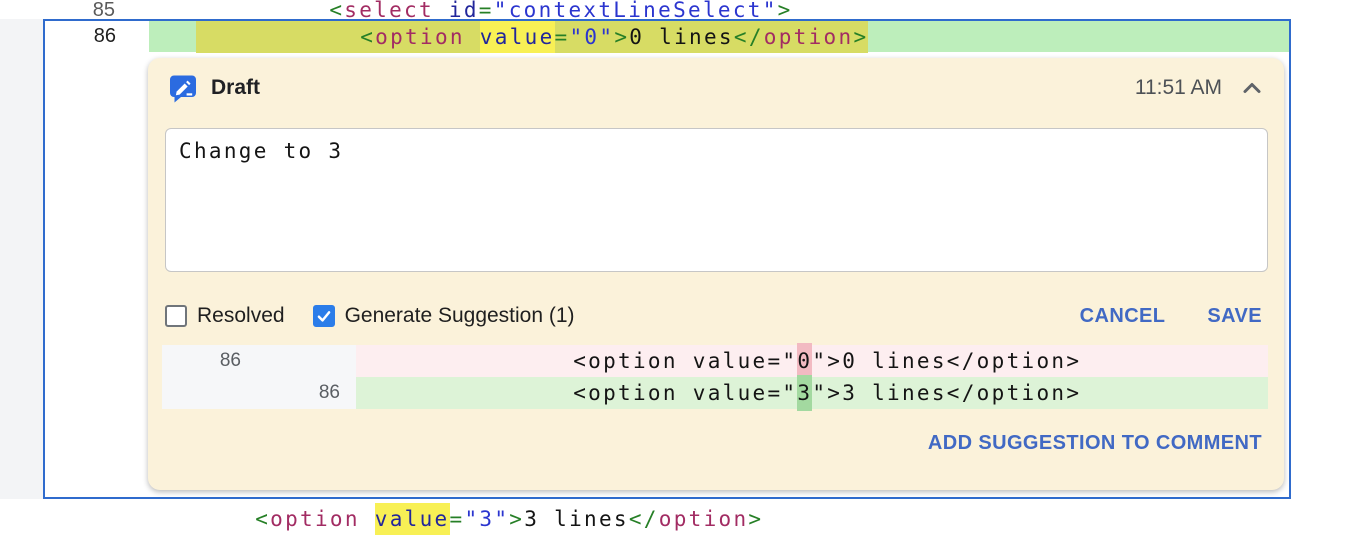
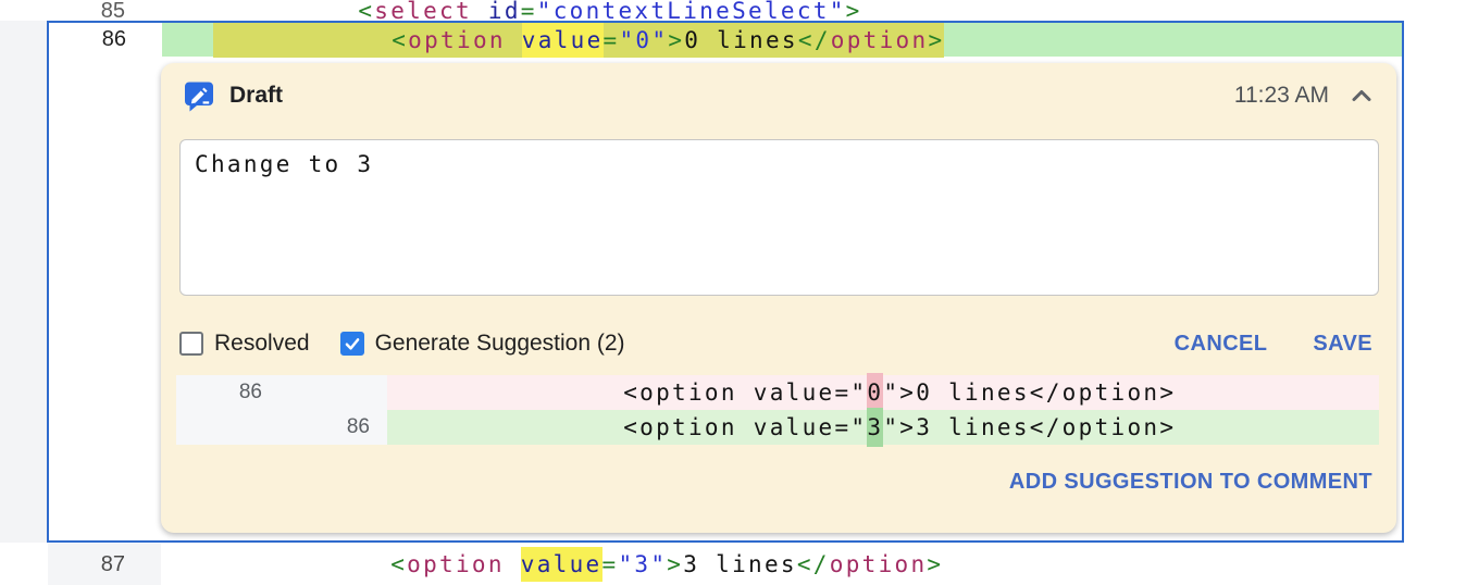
  85
  <select id="contextLineSelect">
  86
  <option value="0">0 lines</option>
  Draft
- 11:51 AM
+ 11:23 AM
  Change to 3
  Resolved
- Generate Suggestion (1)
+ Generate Suggestion (2)
  CANCEL
  SAVE
  86
  <option value="0">0 lines</option>
  86
  <option value="3">3 lines</option>
  ADD SUGGESTION TO COMMENT
+ 87
  <option value="3">3 lines</option>
